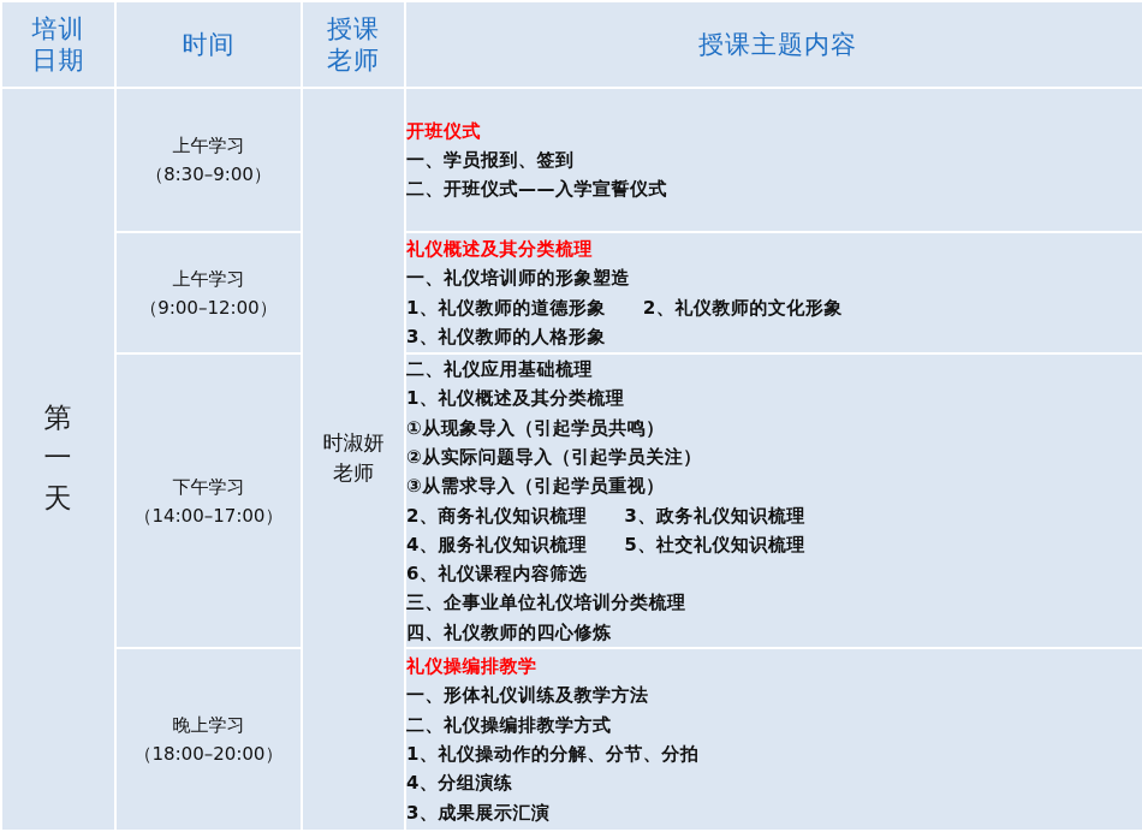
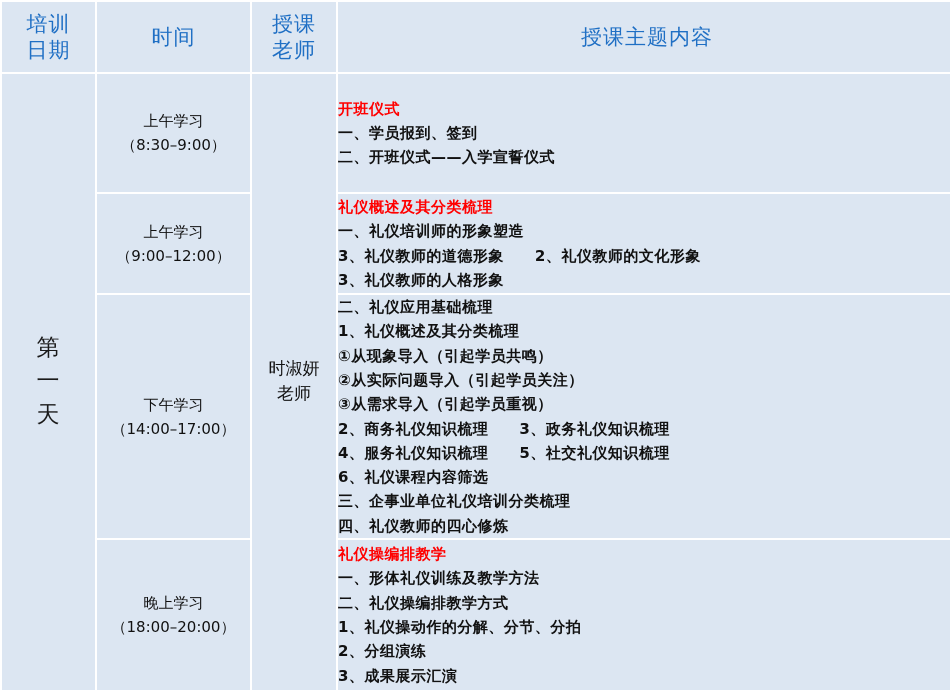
  培训 日期	时间	授课 老师	授课主题内容
  第 一 天	上午学习 （8:30–9:00）	时淑妍 老师	开班仪式 一、学员报到、签到 二、开班仪式——入学宣誓仪式
- 上午学习 （9:00–12:00）	礼仪概述及其分类梳理 一、礼仪培训师的形象塑造 1、礼仪教师的道德形象 2、礼仪教师的文化形象 3、礼仪教师的人格形象
+ 上午学习 （9:00–12:00）	礼仪概述及其分类梳理 一、礼仪培训师的形象塑造 3、礼仪教师的道德形象 2、礼仪教师的文化形象 3、礼仪教师的人格形象
  下午学习 （14:00–17:00）	二、礼仪应用基础梳理 1、礼仪概述及其分类梳理 ①从现象导入（引起学员共鸣） ②从实际问题导入（引起学员关注） ③从需求导入（引起学员重视） 2、商务礼仪知识梳理 3、政务礼仪知识梳理 4、服务礼仪知识梳理 5、社交礼仪知识梳理 6、礼仪课程内容筛选 三、企事业单位礼仪培训分类梳理 四、礼仪教师的四心修炼
- 晚上学习 （18:00–20:00）	礼仪操编排教学 一、形体礼仪训练及教学方法 二、礼仪操编排教学方式 1、礼仪操动作的分解、分节、分拍 4、分组演练 3、成果展示汇演
+ 晚上学习 （18:00–20:00）	礼仪操编排教学 一、形体礼仪训练及教学方法 二、礼仪操编排教学方式 1、礼仪操动作的分解、分节、分拍 2、分组演练 3、成果展示汇演
